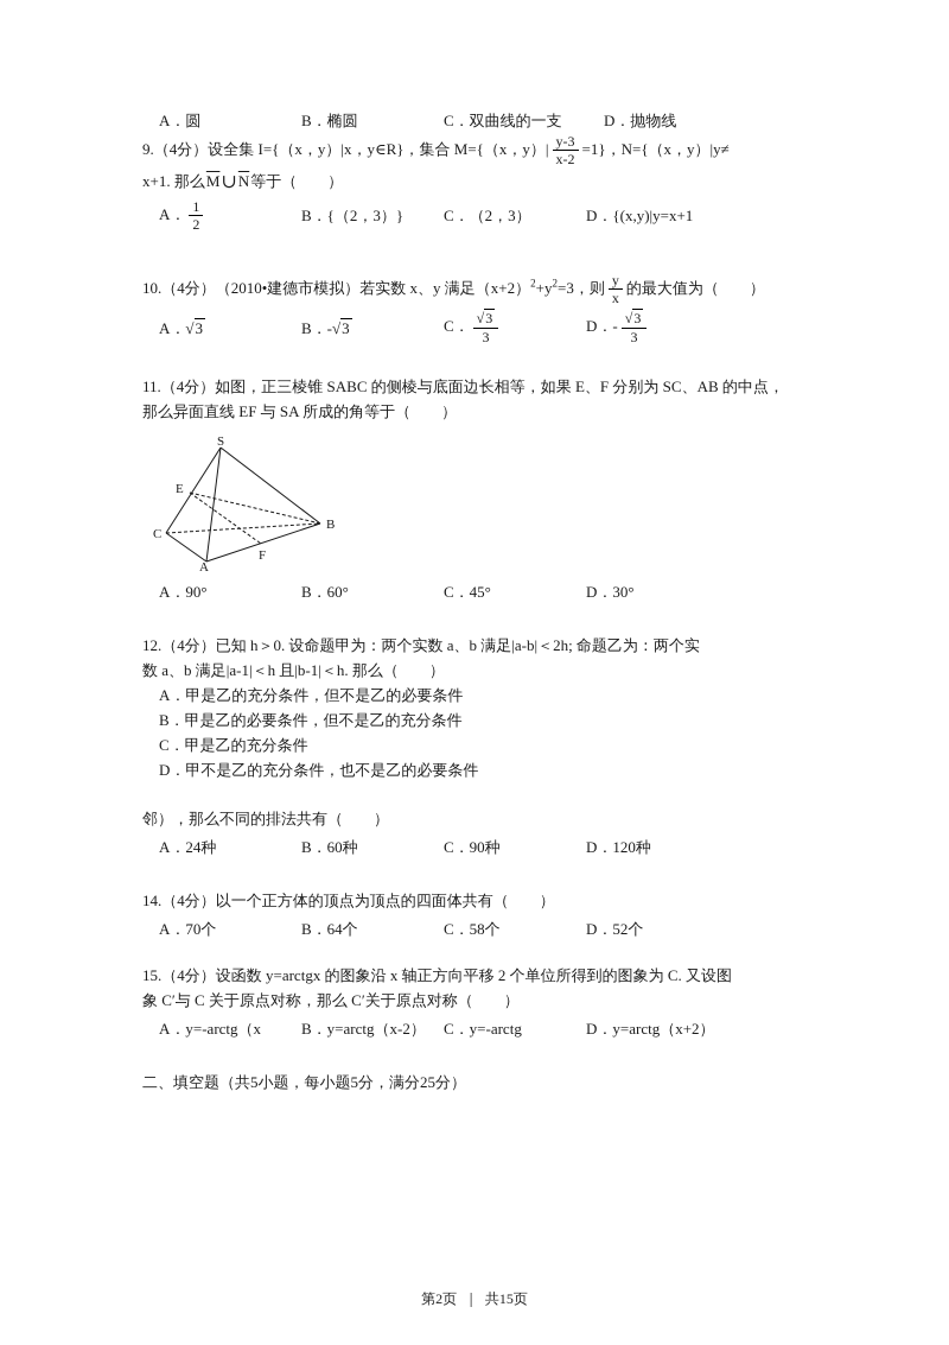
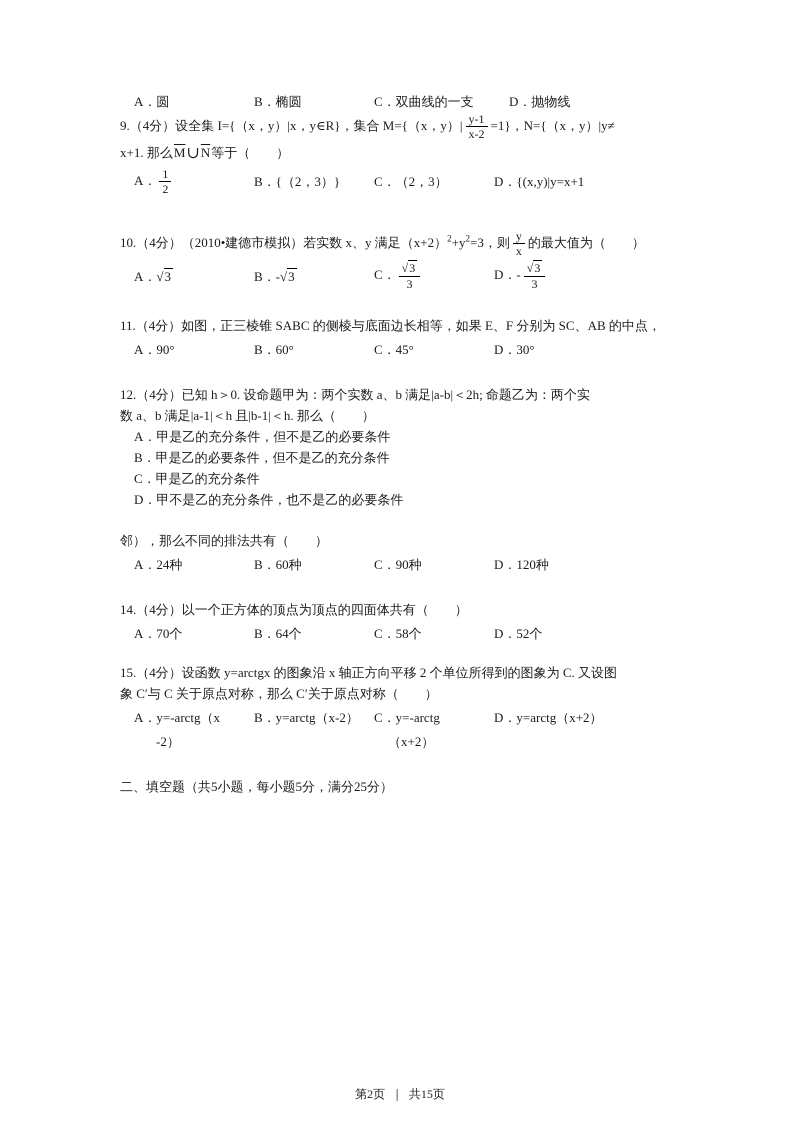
  A．圆
  B．椭圆
  C．双曲线的一支
  D．抛物线
  9.（4分）设全集 I={（x，y）|x，y∈R}，集合 M={（x，y）|
- y-3
+ y-1
  x-2
  =1}，N={（x，y）|y≠
  x+1. 那么M∪N等于（ ）
  A．
  1
  2
  B．{（2，3）}
  C．（2，3）
  D．{(x,y)|y=x+1
  10.（4分）（2010•建德市模拟）若实数 x、y 满足（x+2）2+y2=3，则
  y
  x
  的最大值为（ ）
  A．√3
  B．-√3
  C．
  √3
  3
  D．-
  √3
  3
  11.（4分）如图，正三棱锥 SABC 的侧棱与底面边长相等，如果 E、F 分别为 SC、AB 的中点，
- 那么异面直线 EF 与 SA 所成的角等于（ ）
- S
- E
- C
- B
- A
- F
  A．90°
  B．60°
  C．45°
  D．30°
  12.（4分）已知 h＞0. 设命题甲为：两个实数 a、b 满足|a-b|＜2h; 命题乙为：两个实
  数 a、b 满足|a-1|＜h 且|b-1|＜h. 那么（ ）
  A．甲是乙的充分条件，但不是乙的必要条件
  B．甲是乙的必要条件，但不是乙的充分条件
  C．甲是乙的充分条件
  D．甲不是乙的充分条件，也不是乙的必要条件
  邻），那么不同的排法共有（ ）
  A．24种
  B．60种
  C．90种
  D．120种
  14.（4分）以一个正方体的顶点为顶点的四面体共有（ ）
  A．70个
  B．64个
  C．58个
  D．52个
  15.（4分）设函数 y=arctgx 的图象沿 x 轴正方向平移 2 个单位所得到的图象为 C. 又设图
  象 C′与 C 关于原点对称，那么 C′关于原点对称（ ）
  A．y=-arctg（x
  B．y=arctg（x-2）
  C．y=-arctg
  D．y=arctg（x+2）
+ -2）
+ （x+2）
  二、填空题（共5小题，每小题5分，满分25分）
  第2页 ｜ 共15页
